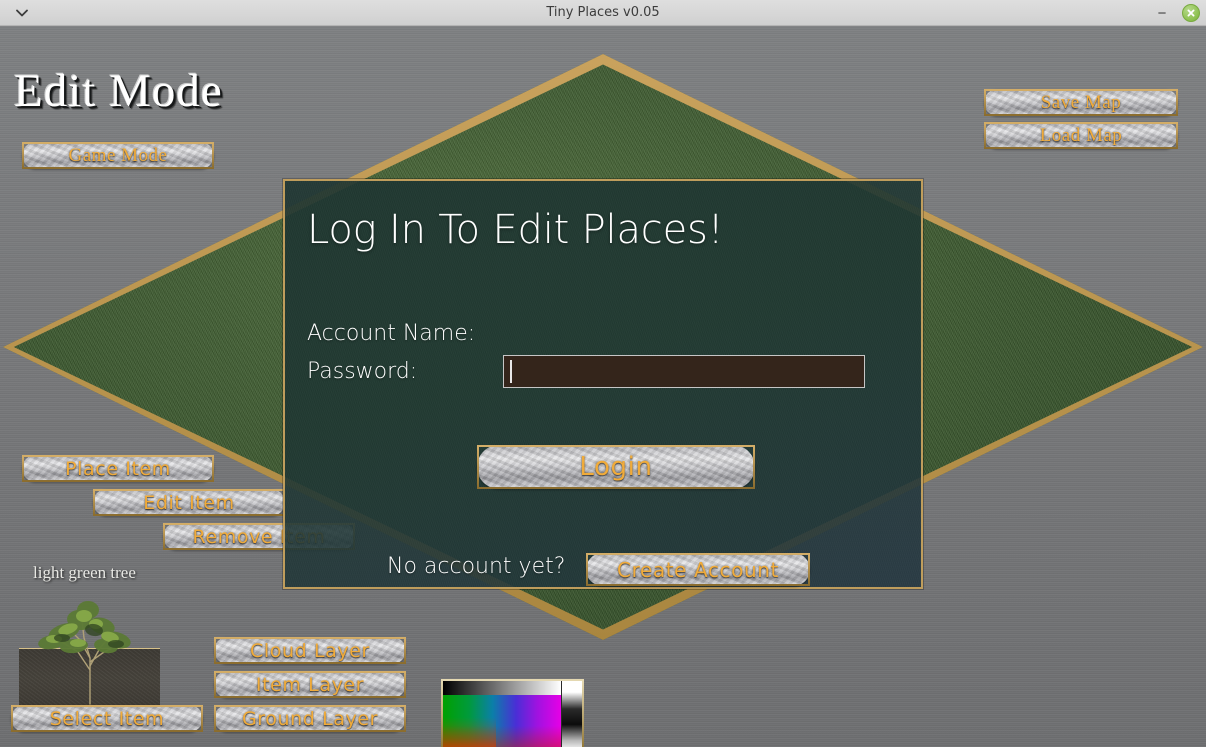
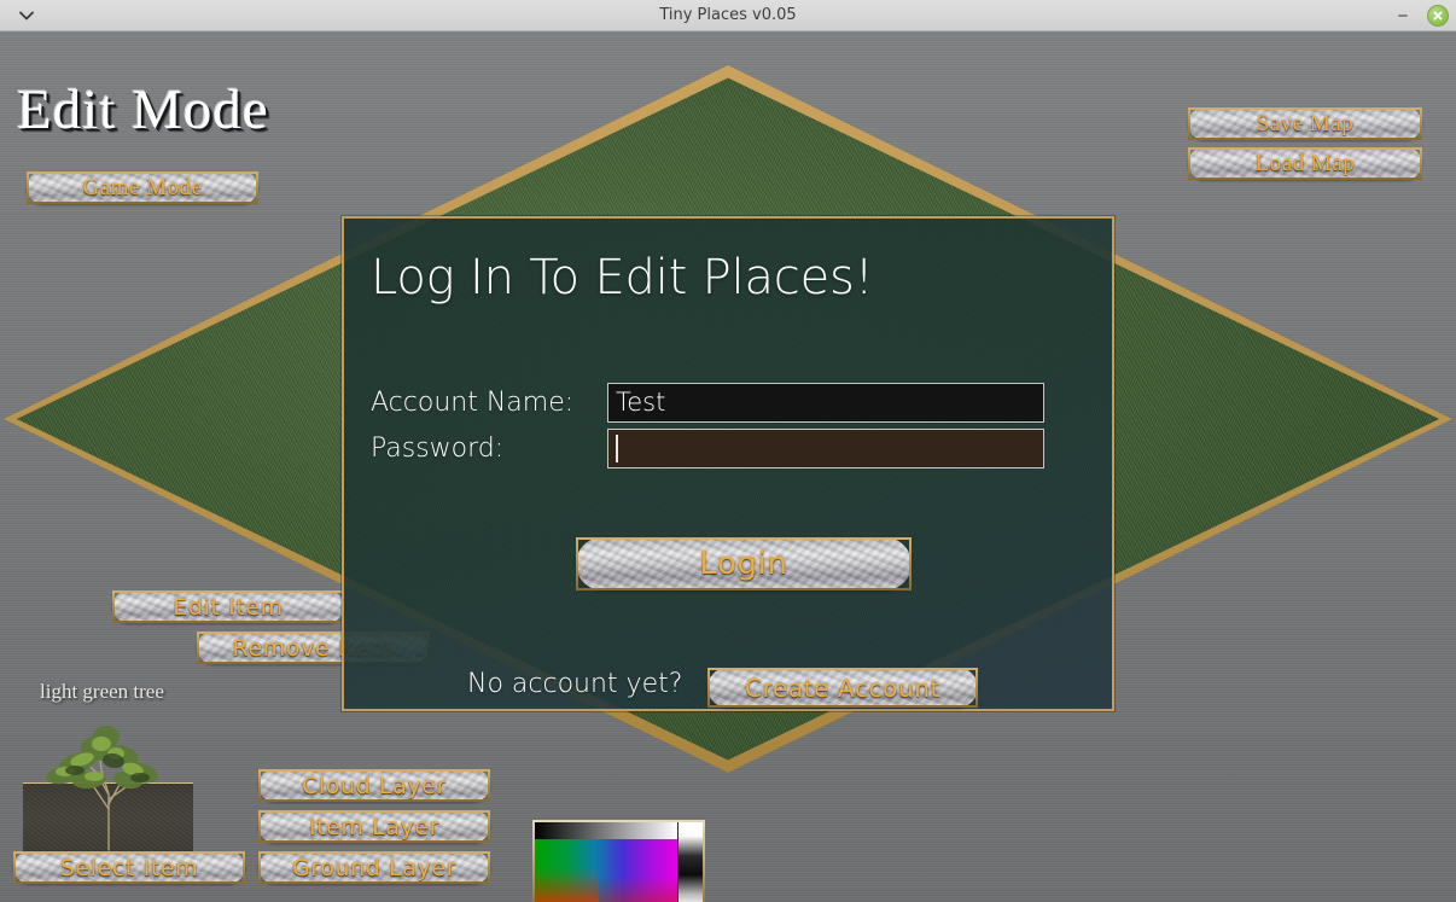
  Tiny Places v0.05
  −
  Edit Mode
  Game Mode
  Save Map
  Load Map
- Place Item
  Edit Item
  light green tree
  Select Item
  Cloud Layer
  Item Layer
  Ground Layer
  Log In To Edit Places!
  Account Name:
+ Test
  Password:
  Login
  No account yet?
  Create Account
